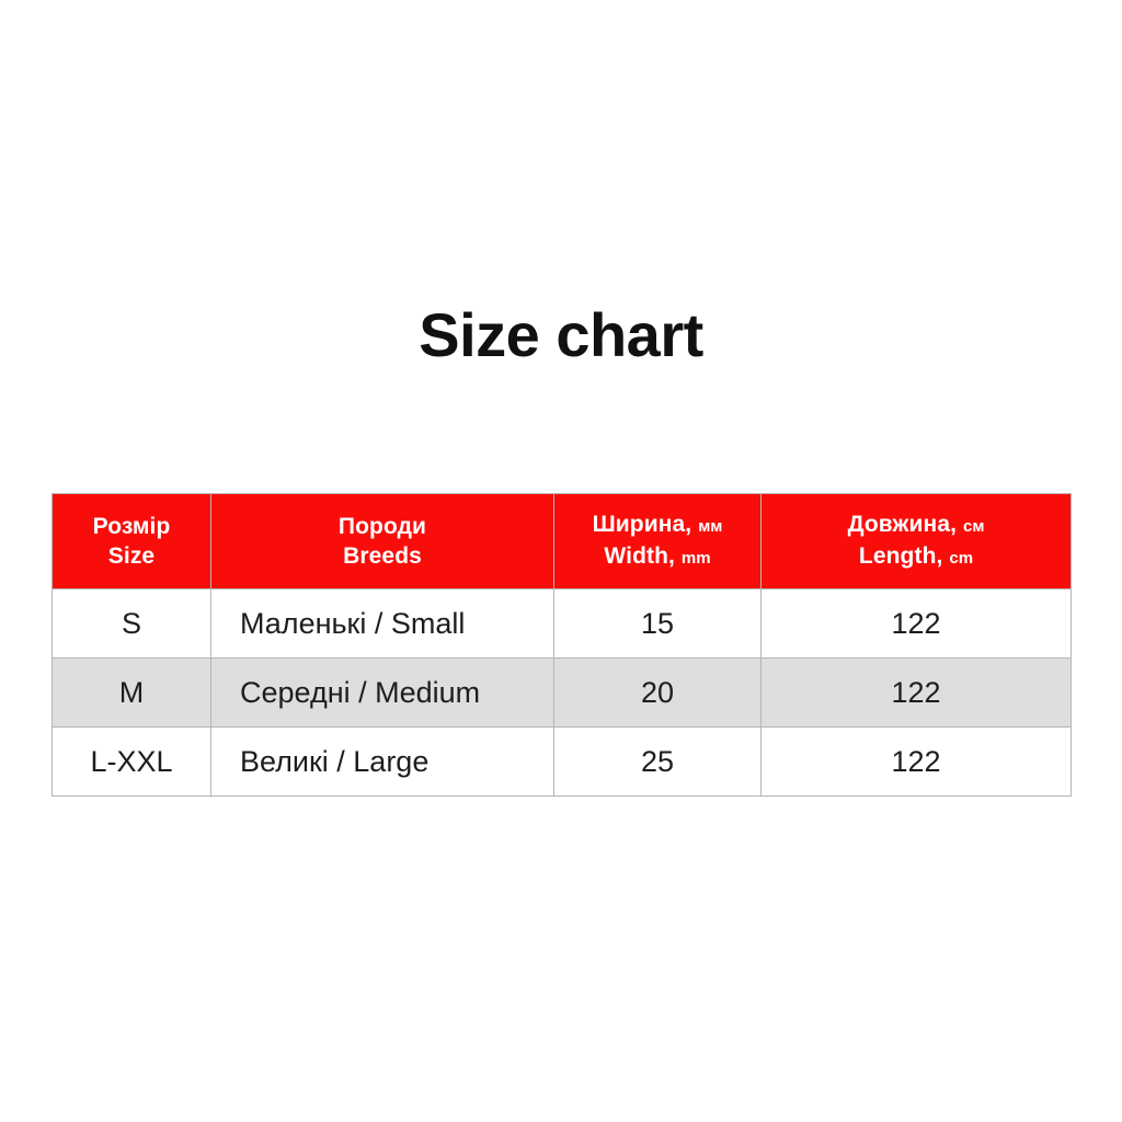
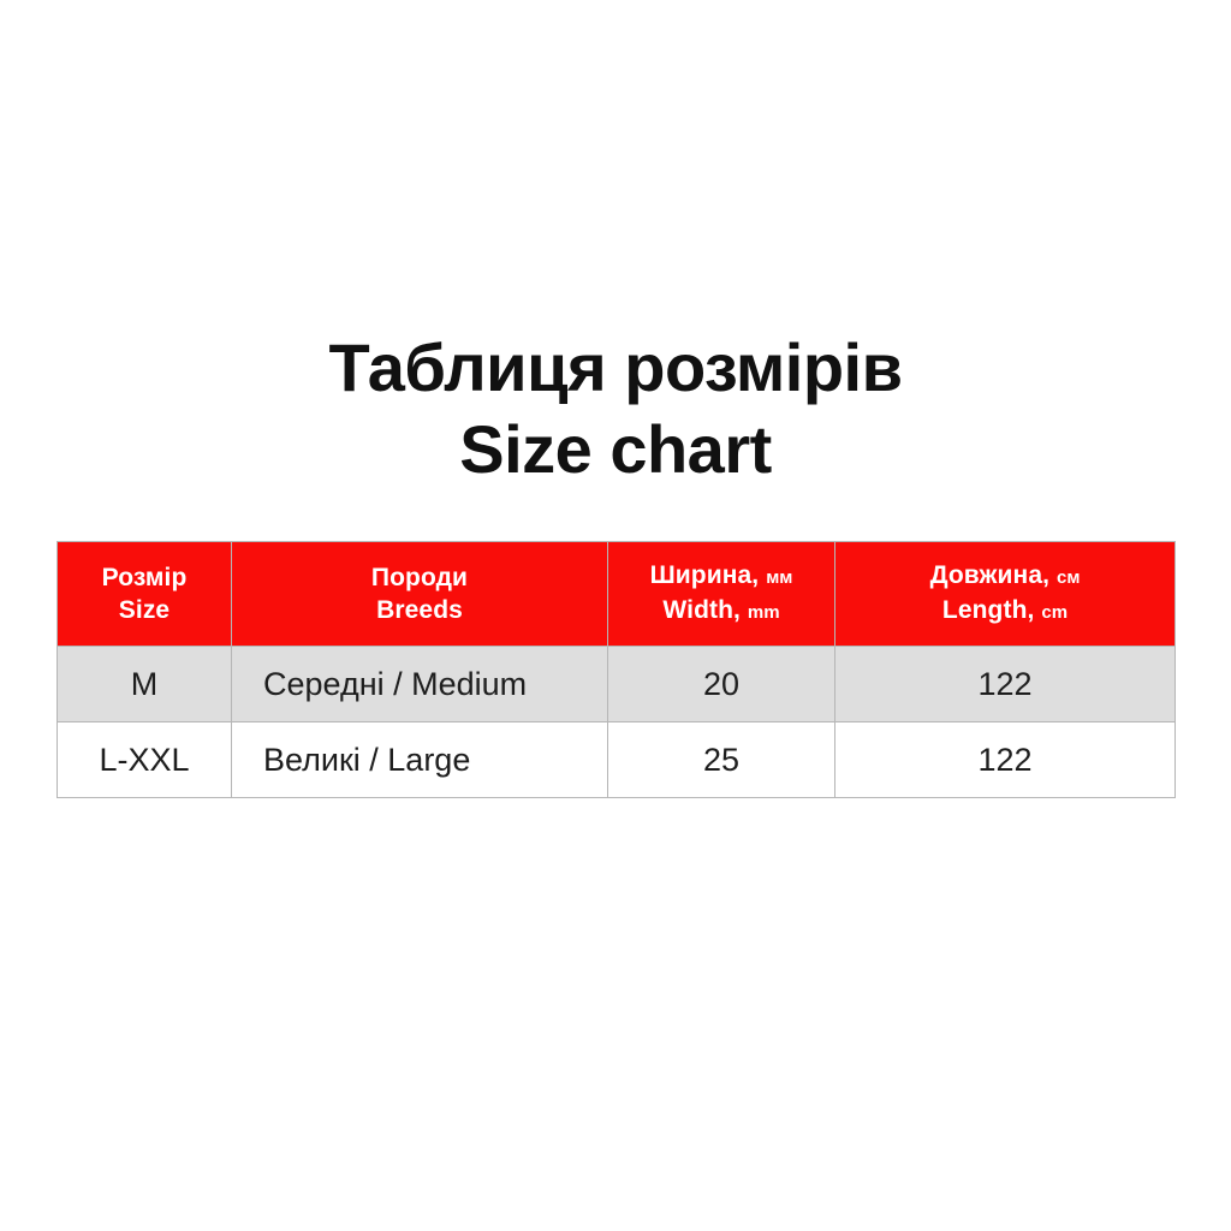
+ Таблиця розмірів
  Size chart
  Розмір Size	Породи Breeds	Ширина, мм Width, mm	Довжина, см Length, cm
- S	Маленькі / Small	15	122
  M	Середні / Medium	20	122
  L-XXL	Великі / Large	25	122
